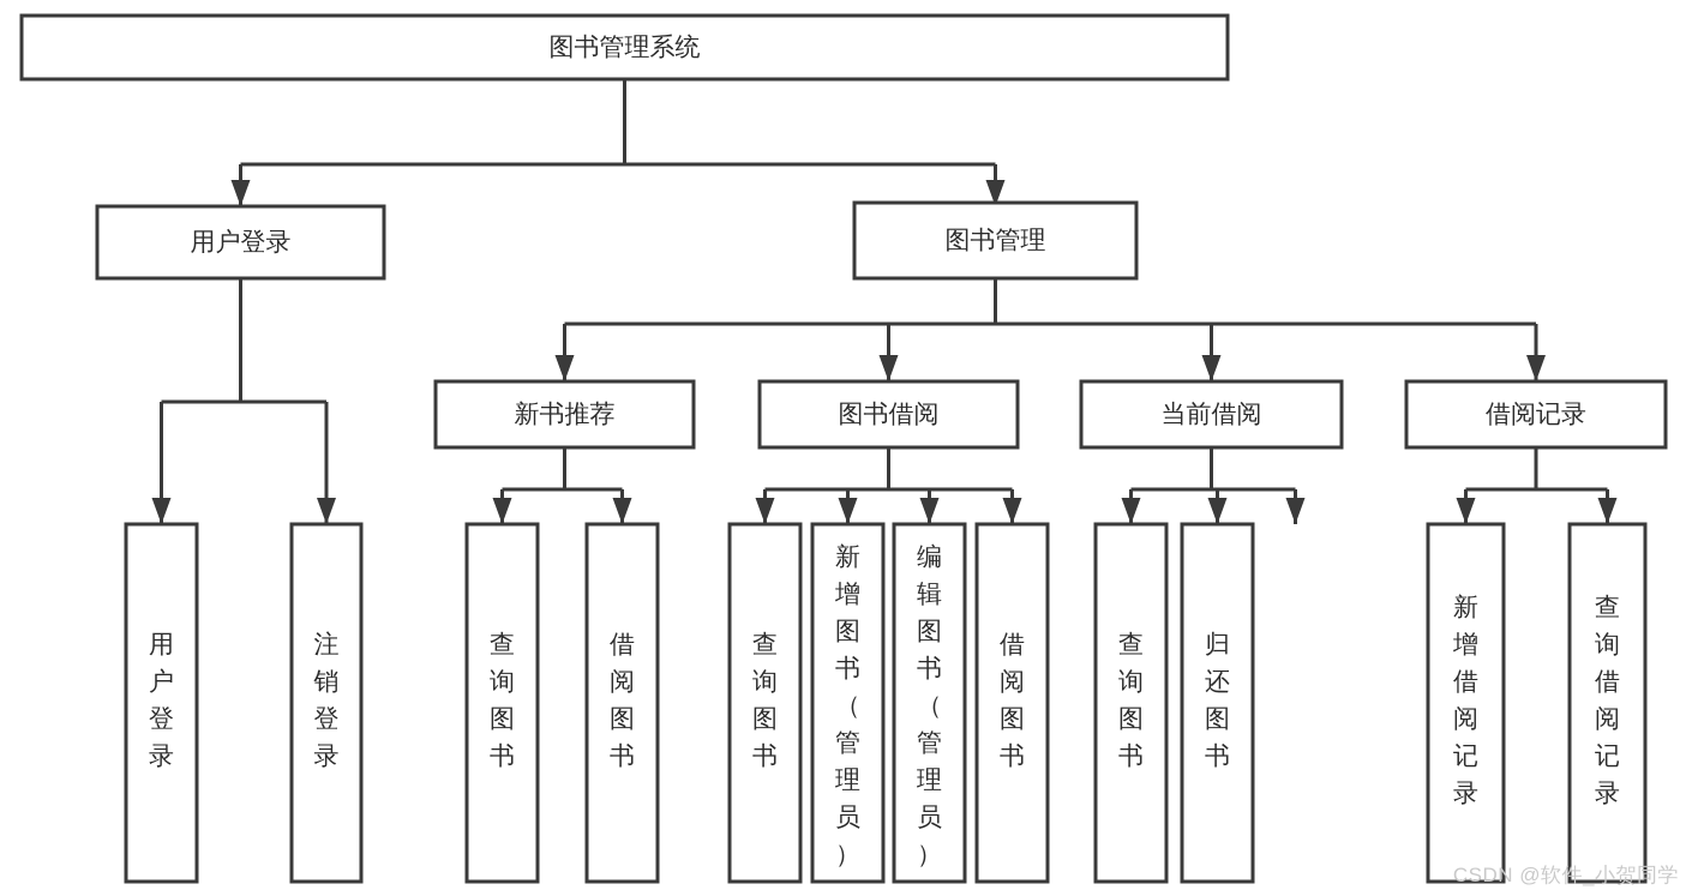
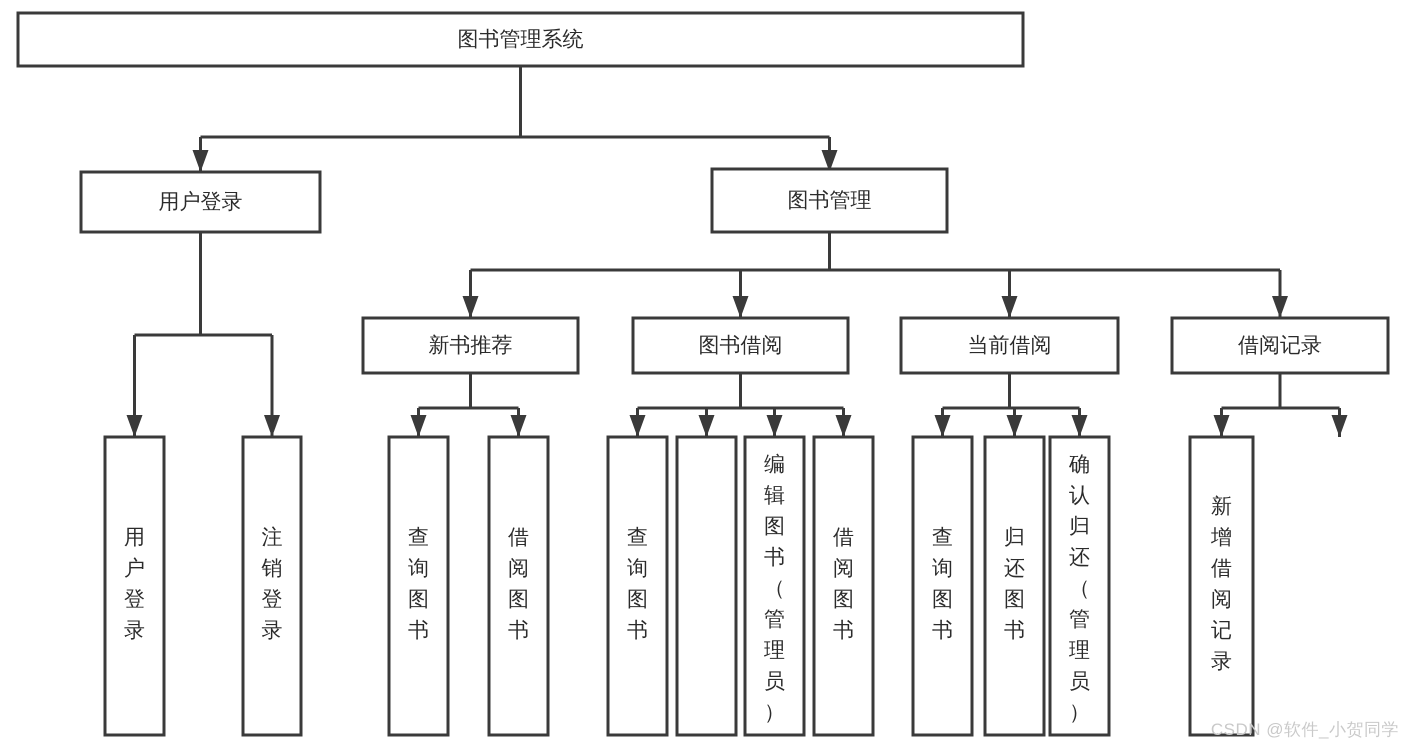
  图书管理系统
  用户登录
  图书管理
  新书推荐
  图书借阅
  当前借阅
  借阅记录
  用户登录
  注销登录
  查询图书
  借阅图书
  查询图书
- 新增图书（管理员）
  编辑图书（管理员）
  借阅图书
  查询图书
  归还图书
+ 确认归还（管理员）
  新增借阅记录
- 查询借阅记录
  CSDN @软件_小贺同学
